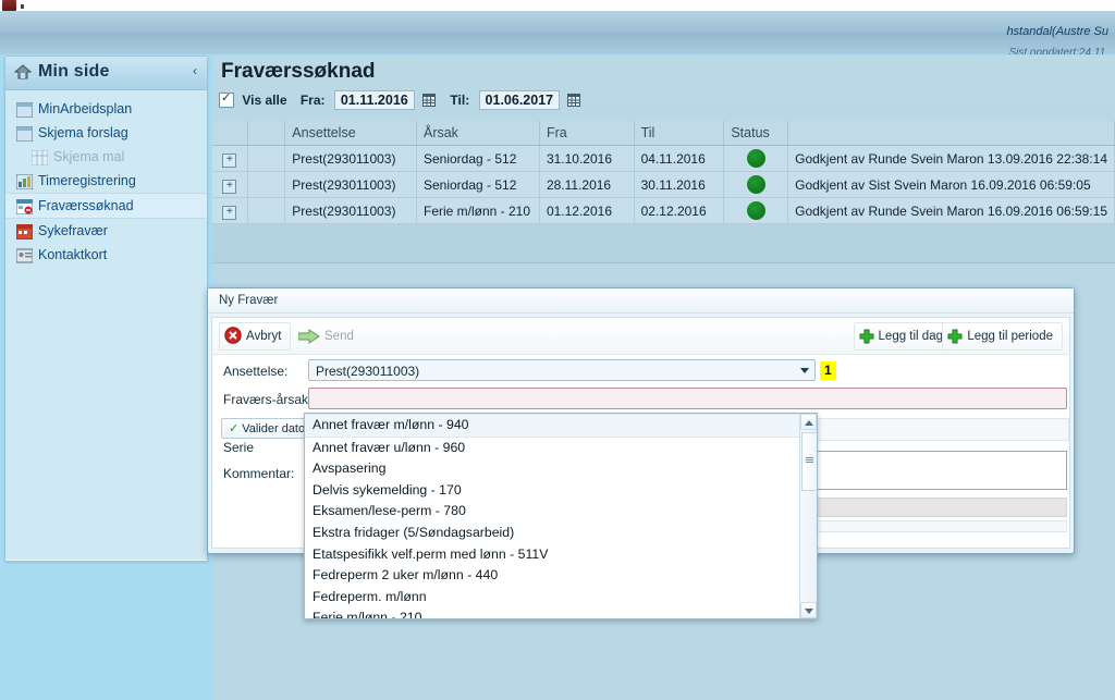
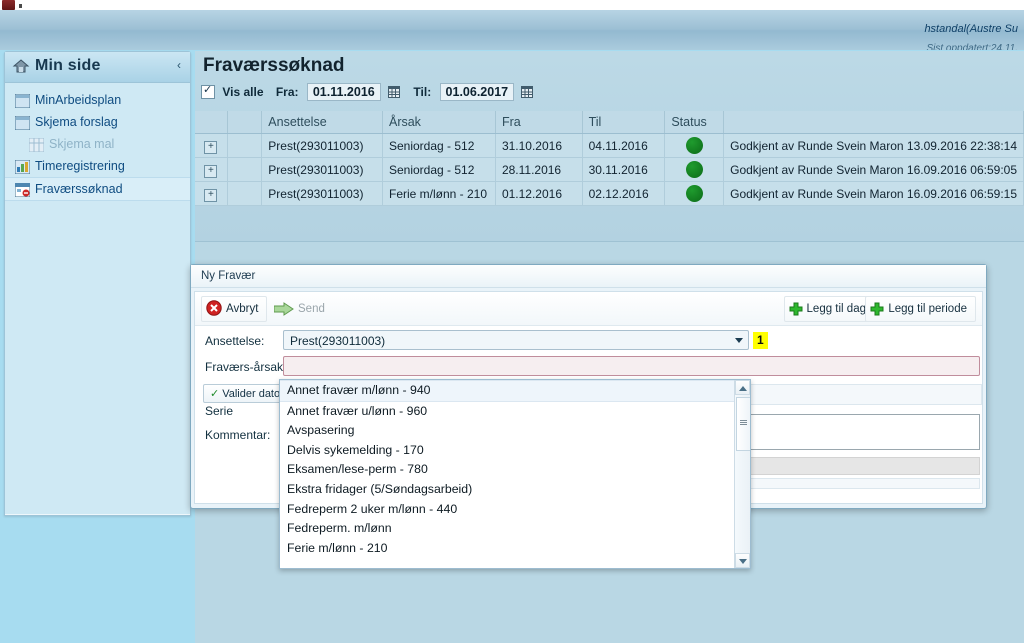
  hstandal(Austre Su
  Sist oppdatert:24.11.
  Min side
  ‹
  MinArbeidsplan
  Skjema forslag
  Skjema mal
  Timeregistrering
  Fraværssøknad
- Sykefravær
- Kontaktkort
  Fraværssøknad
  Vis alle Fra: 01.11.2016 Til: 01.06.2017
  		Ansettelse	Årsak	Fra	Til	Status
  +		Prest(293011003)	Seniordag - 512	31.10.2016	04.11.2016		Godkjent av Runde Svein Maron 13.09.2016 22:38:14
- +		Prest(293011003)	Seniordag - 512	28.11.2016	30.11.2016		Godkjent av Sist Svein Maron 16.09.2016 06:59:05
+ +		Prest(293011003)	Seniordag - 512	28.11.2016	30.11.2016		Godkjent av Runde Svein Maron 16.09.2016 06:59:05
  +		Prest(293011003)	Ferie m/lønn - 210	01.12.2016	02.12.2016		Godkjent av Runde Svein Maron 16.09.2016 06:59:15
  Ny Fravær
  Avbryt
  Send
  Legg til dag
  Legg til periode
  Ansettelse:
  Prest(293011003)
  1
  Fraværs-årsak
  ✓ Valider dato
  Serie
  Kommentar:
  Annet fravær m/lønn - 940
  Annet fravær u/lønn - 960
  Avspasering
  Delvis sykemelding - 170
  Eksamen/lese-perm - 780
  Ekstra fridager (5/Søndagsarbeid)
- Etatspesifikk velf.perm med lønn - 511V
  Fedreperm 2 uker m/lønn - 440
  Fedreperm. m/lønn
  Ferie m/lønn - 210
